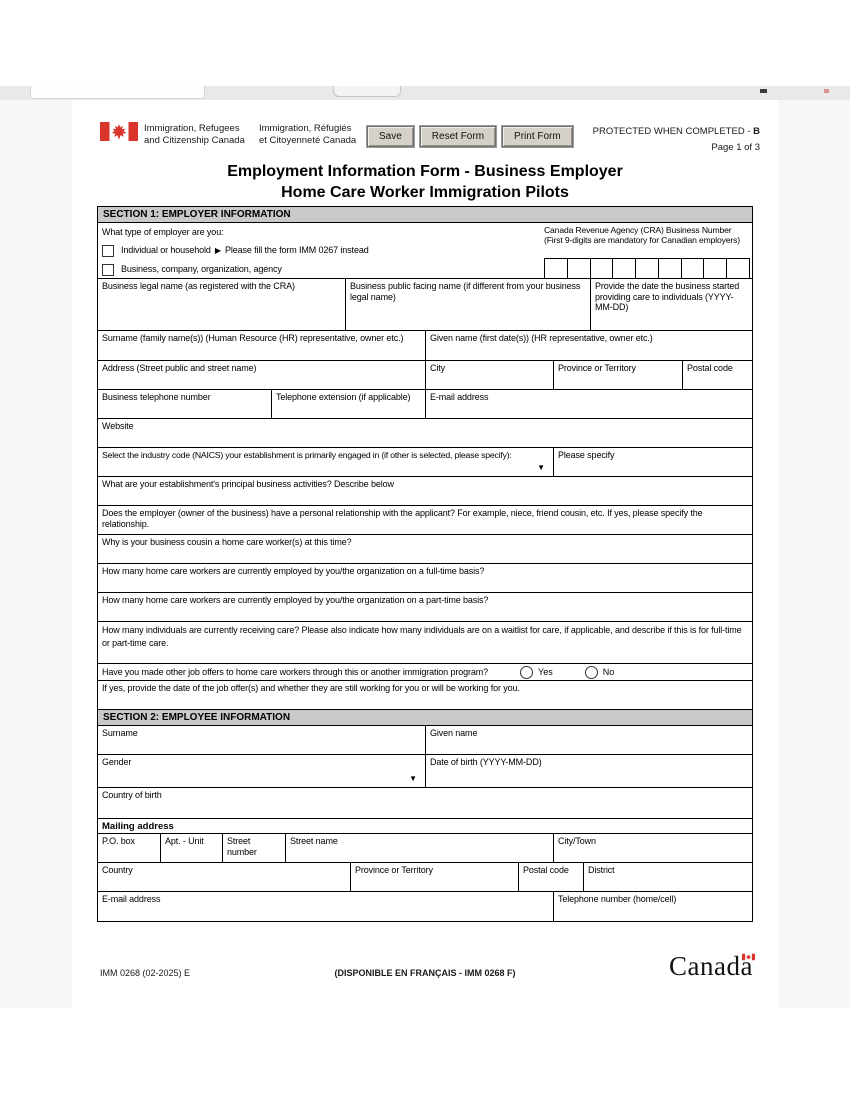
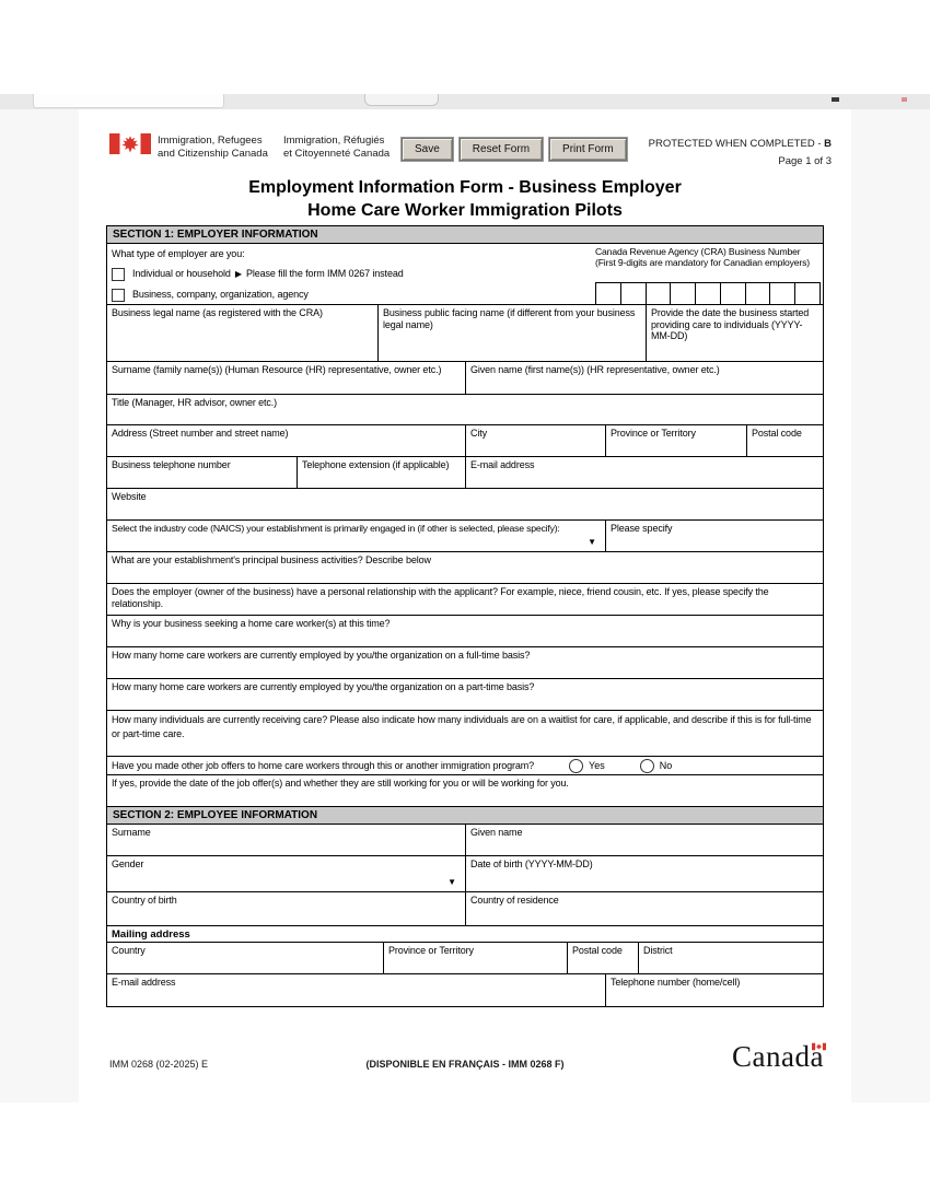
  Immigration, Refugees
  and Citizenship Canada
  Immigration, Réfugiés
  et Citoyenneté Canada
  Save
  Reset Form
  Print Form
  PROTECTED WHEN COMPLETED - B
  Page 1 of 3
  Employment Information Form - Business Employer
  Home Care Worker Immigration Pilots
  SECTION 1: EMPLOYER INFORMATION
  What type of employer are you:
  Individual or household
  ▶
  Please fill the form IMM 0267 instead
  Business, company, organization, agency
  Canada Revenue Agency (CRA) Business Number
  (First 9-digits are mandatory for Canadian employers)
  Business legal name (as registered with the CRA)
  Business public facing name (if different from your business legal name)
  Provide the date the business started providing care to individuals (YYYY-MM-DD)
  Surname (family name(s)) (Human Resource (HR) representative, owner etc.)
- Given name (first date(s)) (HR representative, owner etc.)
+ Given name (first name(s)) (HR representative, owner etc.)
+ Title (Manager, HR advisor, owner etc.)
- Address (Street public and street name)
+ Address (Street number and street name)
  City
  Province or Territory
  Postal code
  Business telephone number
  Telephone extension (if applicable)
  E-mail address
  Website
  Select the industry code (NAICS) your establishment is primarily engaged in (if other is selected, please specify):
  ▼
  Please specify
  What are your establishment's principal business activities? Describe below
  Does the employer (owner of the business) have a personal relationship with the applicant? For example, niece, friend cousin, etc. If yes, please specify the relationship.
- Why is your business cousin a home care worker(s) at this time?
+ Why is your business seeking a home care worker(s) at this time?
  How many home care workers are currently employed by you/the organization on a full-time basis?
  How many home care workers are currently employed by you/the organization on a part-time basis?
  How many individuals are currently receiving care? Please also indicate how many individuals are on a waitlist for care, if applicable, and describe if this is for full-time or part-time care.
  Have you made other job offers to home care workers through this or another immigration program?
  Yes
  No
  If yes, provide the date of the job offer(s) and whether they are still working for you or will be working for you.
  SECTION 2: EMPLOYEE INFORMATION
  Surname
  Given name
  Gender
  ▼
  Date of birth (YYYY-MM-DD)
  Country of birth
+ Country of residence
  Mailing address
- P.O. box
- Apt. - Unit
- Street number
- Street name
- City/Town
  Country
  Province or Territory
  Postal code
  District
  E-mail address
  Telephone number (home/cell)
  IMM 0268 (02-2025) E
  (DISPONIBLE EN FRANÇAIS - IMM 0268 F)
  Canada
